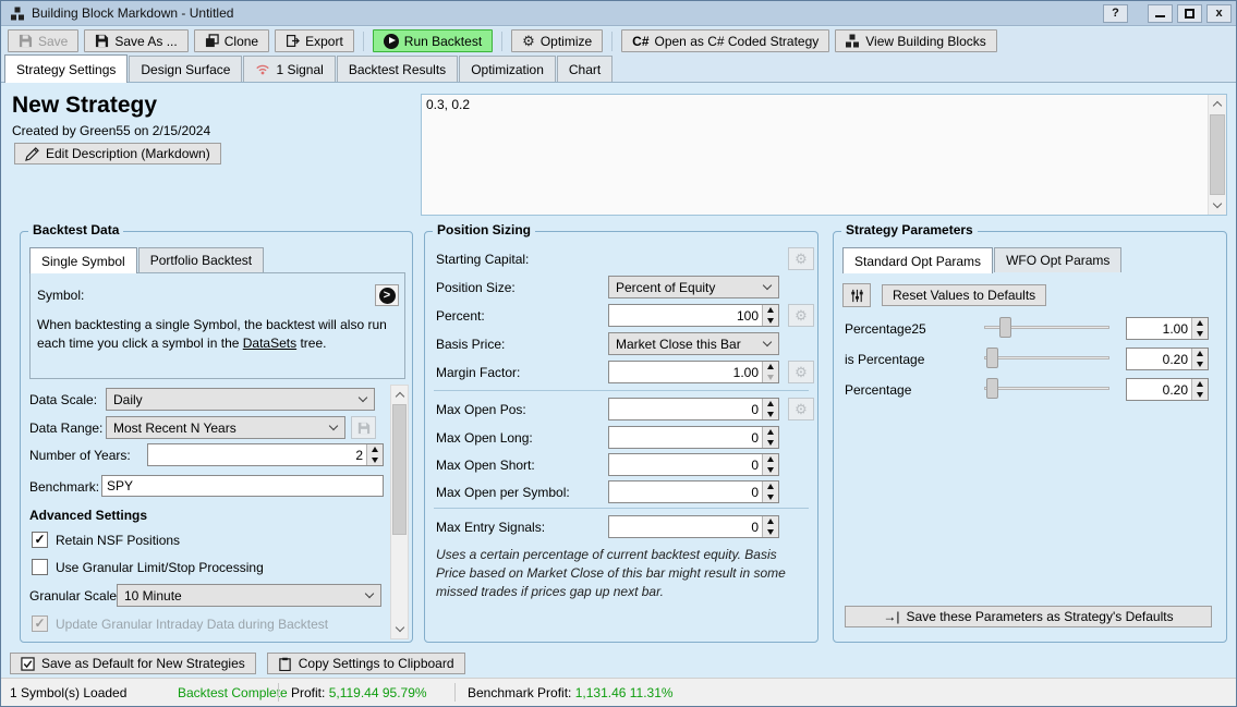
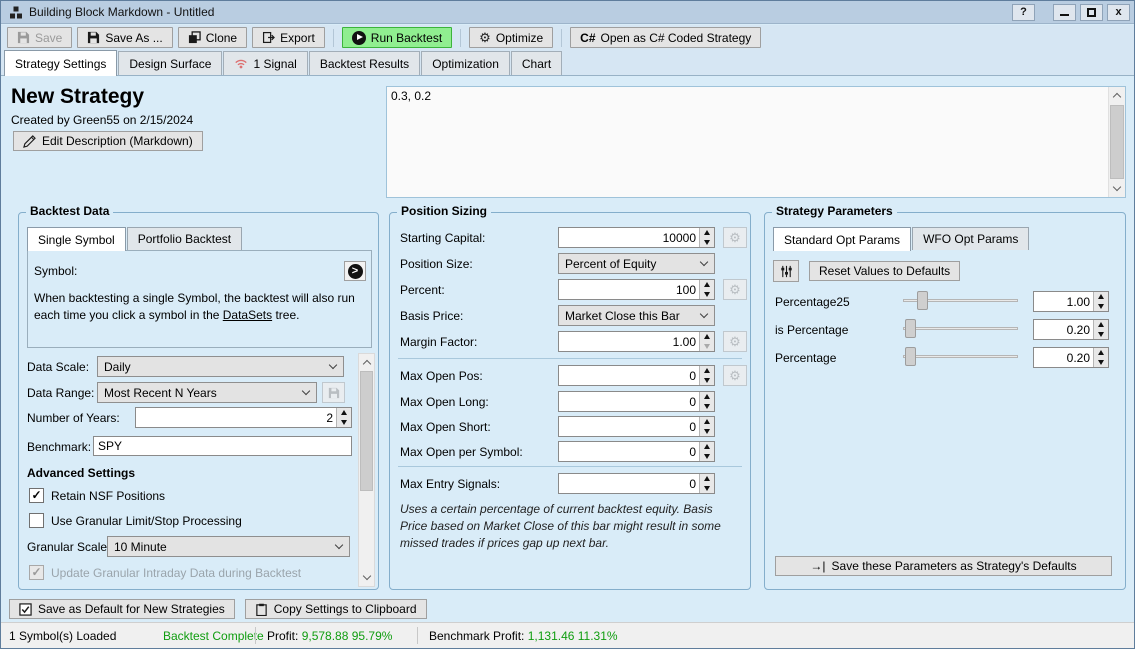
  Building Block Markdown - Untitled
  ?
  x
  Save
  Save As ...
  Clone
  Export
  Run Backtest
  ⚙
  Optimize
  C#
  Open as C# Coded Strategy
- View Building Blocks
  Strategy Settings
  Design Surface
  1 Signal
  Backtest Results
  Optimization
  Chart
  New Strategy
  Created by Green55 on 2/15/2024
  Edit Description (Markdown)
  0.3, 0.2
  Backtest Data
  Single Symbol
  Portfolio Backtest
  Symbol:
  >
  When backtesting a single Symbol, the backtest will also run each time you click a symbol in the DataSets tree.
  Data Scale:
  Daily
  Data Range:
  Most Recent N Years
  Number of Years:
  2
  Benchmark:
  SPY
  Advanced Settings
  Retain NSF Positions
  Use Granular Limit/Stop Processing
  Granular Scale
  10 Minute
  Update Granular Intraday Data during Backtest
  Position Sizing
  Starting Capital:
+ 10000
  ⚙
  Position Size:
  Percent of Equity
  Percent:
  100
  ⚙
  Basis Price:
  Market Close this Bar
  Margin Factor:
  1.00
  ⚙
  Max Open Pos:
  0
  ⚙
  Max Open Long:
  0
  Max Open Short:
  0
  Max Open per Symbol:
  0
  Max Entry Signals:
  0
  Uses a certain percentage of current backtest equity. Basis Price based on Market Close of this bar might result in some missed trades if prices gap up next bar.
  Strategy Parameters
  Standard Opt Params
  WFO Opt Params
  Reset Values to Defaults
  Percentage25
  1.00
  is Percentage
  0.20
  Percentage
  0.20
  Save these Parameters as Strategy's Defaults
  Save as Default for New Strategies
  Copy Settings to Clipboard
  1 Symbol(s) Loaded
  Backtest Complee
- Profit: 5,119.44 95.79%
+ Profit: 9,578.88 95.79%
  Benchmark Profit: 1,131.46 11.31%
